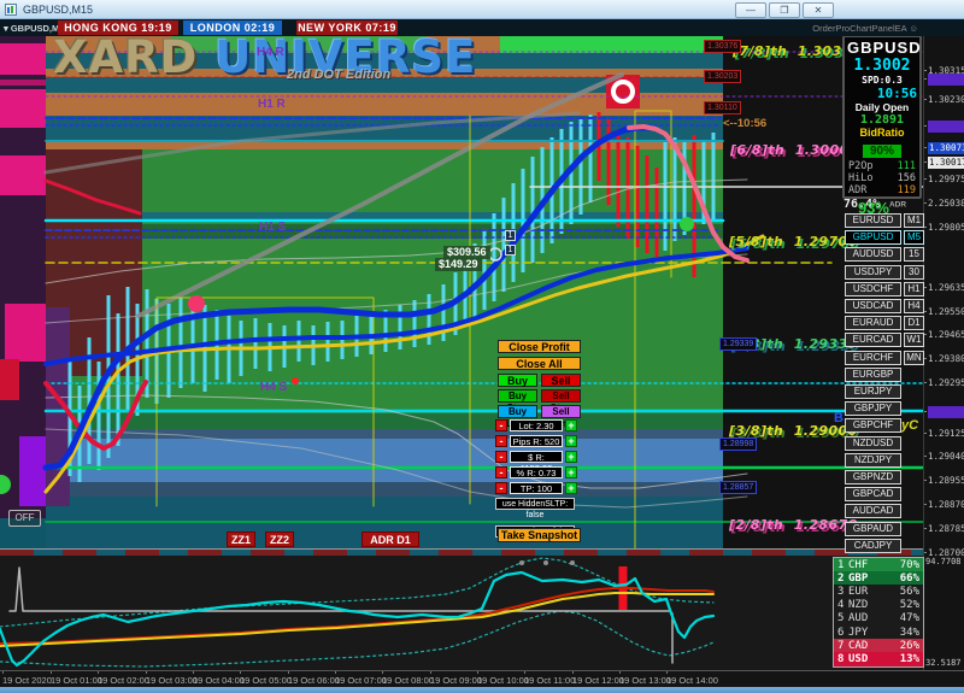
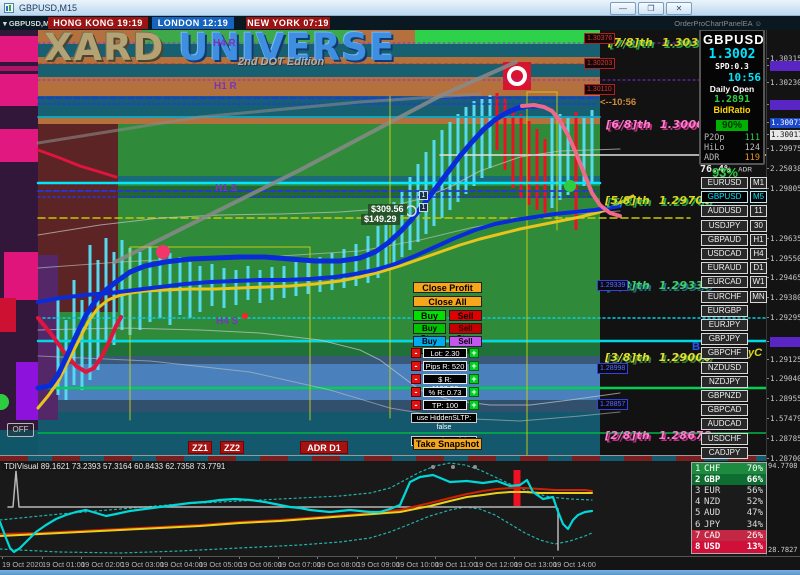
  XARD UNIVERSE
  2nd DOT Edition
  H4 R
  H1 R
  H1 S
  H4 S
  7/8]th 1.303
  [6/8]th 1.300
  [5/8]th 1.2970
  [3/8]th 1.2900
  [2/8]th 1.2867
  $309.56
  $149.29
  <--10:56
  76.4%
  B
  yC
  OFF
  ZZ1
  ZZ2
  ADR D1
+ TDIVisual 89.1621 73.2393 57.3164 60.8433 62.7358 73.7791
  94.7708
- 32.5187
+ 28.7827
  1.30315
  1.30230
  1.3007
  1.3001
  1.29975
  2.25038
  1.29805
  1.29635
  1.29550
  1.29465
  1.29380
  1.29295
  1.29125
  1.29040
  1.28955
- 1.28870
+ 1.57479
  1.28785
  1.28700
  GBPUSD
  1.3002
  SPD:0.3
  10:56
  Daily Open
  1.2891
  BidRatio
  90%
  P2Op
  111
  HiLo
- 156
+ 124
  ADR
  119
  EURUSD
  M1
  GBPUSD
  M5
  AUDUSD
- 15
+ 11
  USDJPY
  30
- USDCHF
+ GBPAUD
  H1
  USDCAD
  H4
  EURAUD
  D1
  EURCAD
  W1
  EURCHF
  MN
  EURGBP
  EURJPY
  GBPJPY
  GBPCHF
  NZDUSD
  NZDJPY
  GBPNZD
  GBPCAD
  AUDCAD
- GBPAUD
+ USDCHF
  CADJPY
  Close Profit
  Close All
  Buy
  Sell
  -
  Lot: 2.30
  +
  -
  Pips R: 520
  +
  -
  +
  -
  % R: 0.73
  +
  -
  TP: 100
  +
  Take Snapshot
  1
  CHF
  70%
  2
  GBP
  66%
  3
  EUR
  56%
  4
  NZD
  52%
  5
  AUD
  47%
  6
  JPY
  34%
  7
  CAD
  26%
  8
  USD
  13%
  19 Oct 2020
  19 Oct 01:0
  19 Oct 02:0
  19 Oct 03:0
  19 Oct 04:0
  19 Oct 05:0
  19 Oct 06:0
  19 Oct 07:0
  19 Oct 08:0
  19 Oct 09:0
  19 Oct 10:0
  19 Oct 11:0
  19 Oct 12:0
  19 Oct 13:0
  19 Oct 14:00
  GBPUSD,M15
  —
  ❐
  ✕
  ▾ GBPUSD,M
  HONG KONG 19:19
- LONDON 02:19
+ LONDON 12:19
  NEW YORK 07:19
  OrderProChartPanelEA ☺
